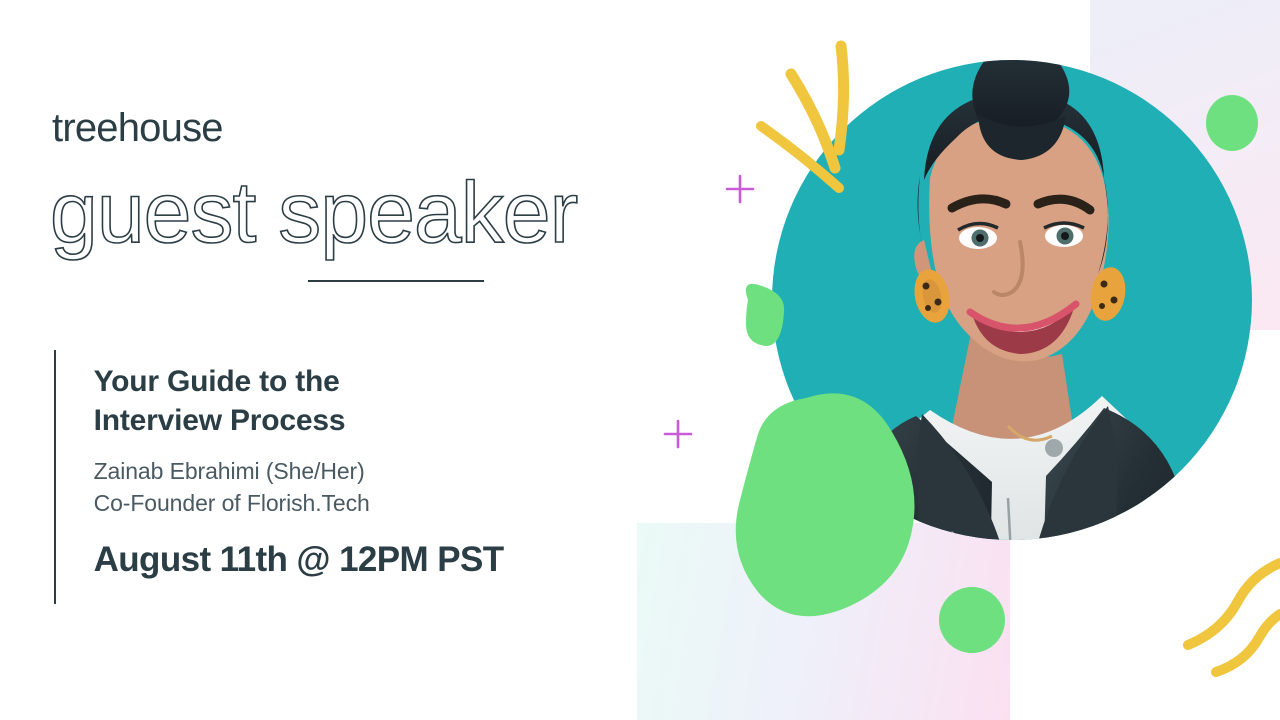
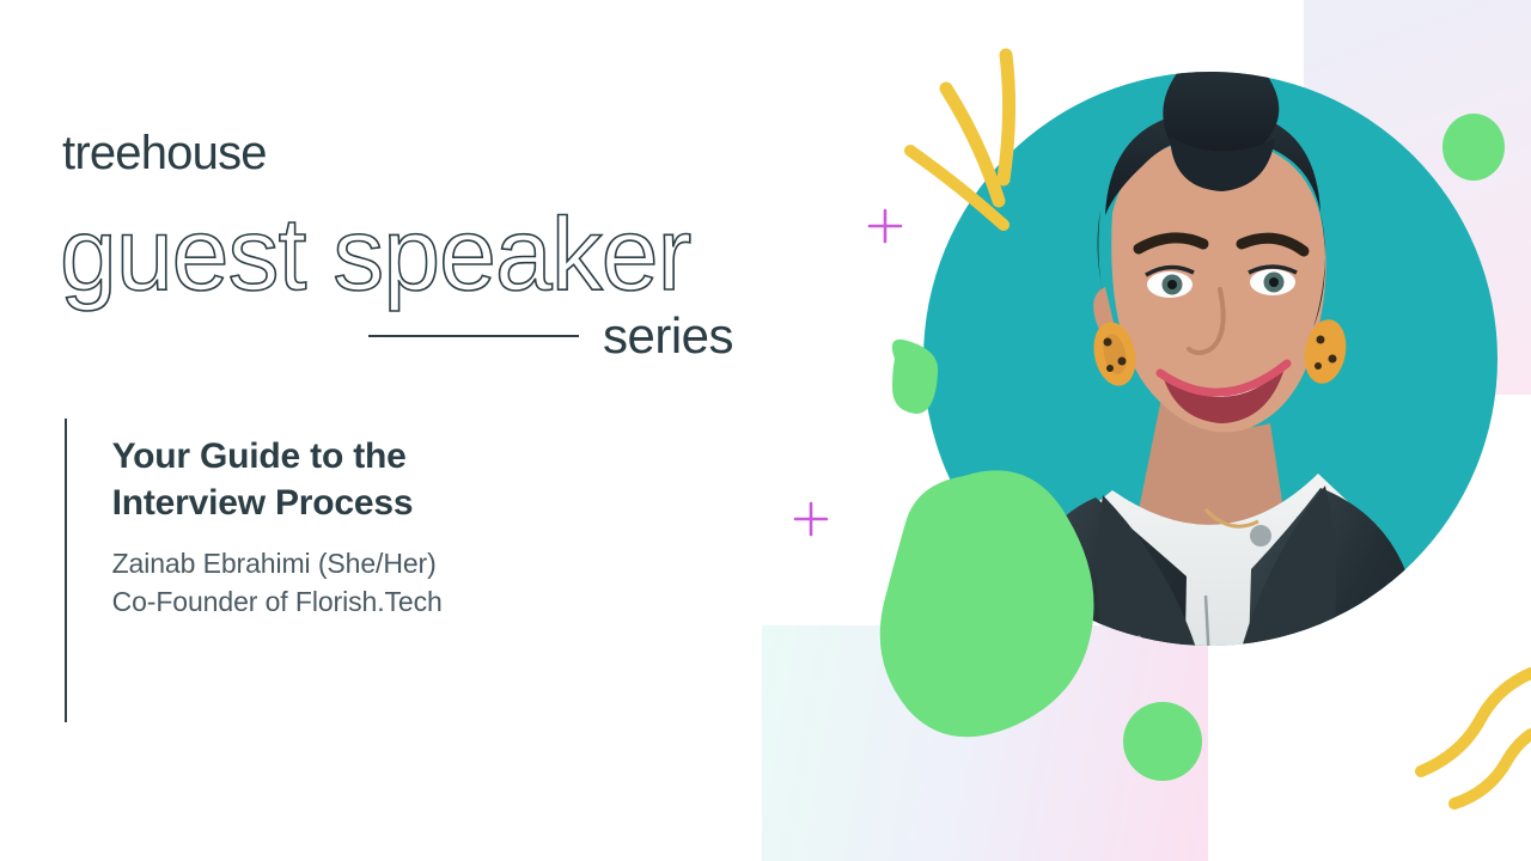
  treehouse
  guest speaker
+ series
  Your Guide to the
  Interview Process
  Zainab Ebrahimi (She/Her)
  Co-Founder of Florish.Tech
- August 11th @ 12PM PST
